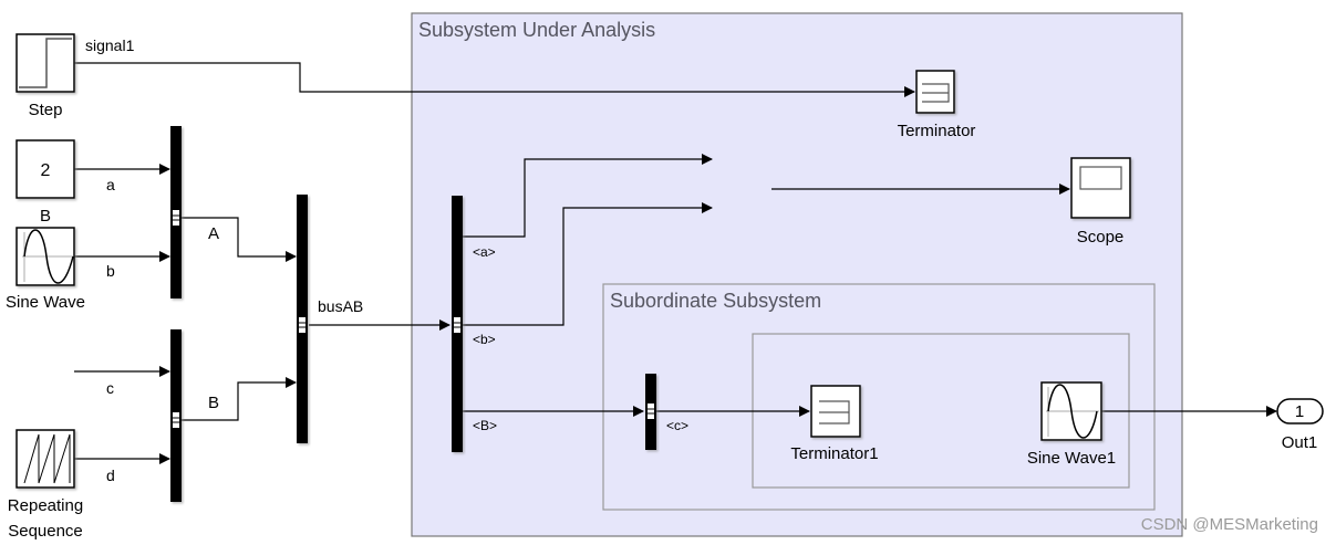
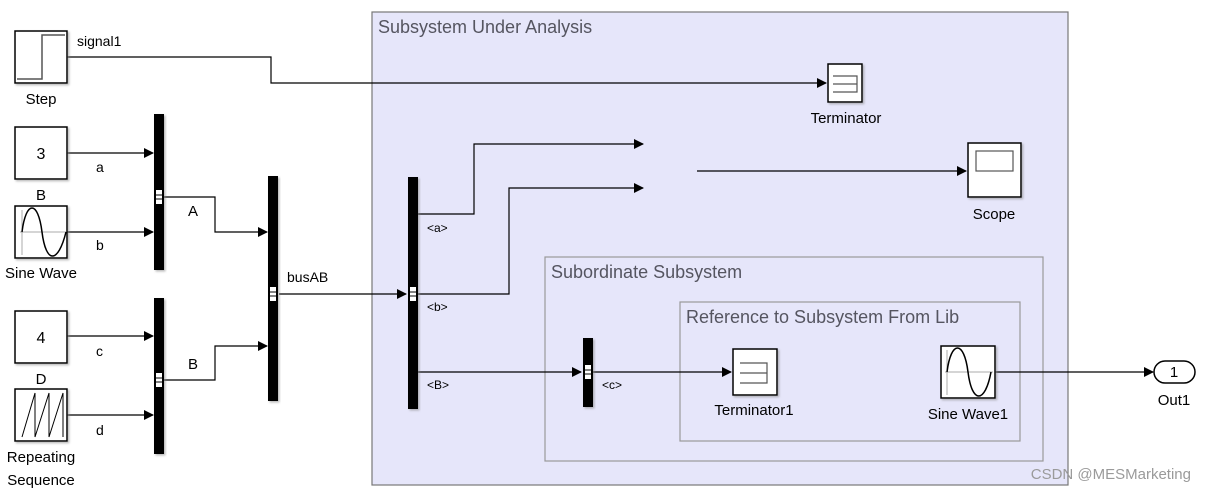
  Subsystem Under Analysis
  Subordinate Subsystem
+ Reference to Subsystem From Lib
  signal1
  a
  b
  c
  d
  A
  B
  busAB
  <a>
  <b>
  <B>
  <c>
  Step
- 2
+ 3
  B
  Sine Wave
+ 4
+ D
  Repeating
  Sequence
  Terminator
  Scope
  Terminator1
  Sine Wave1
  1
  Out1
  CSDN @MESMarketing
